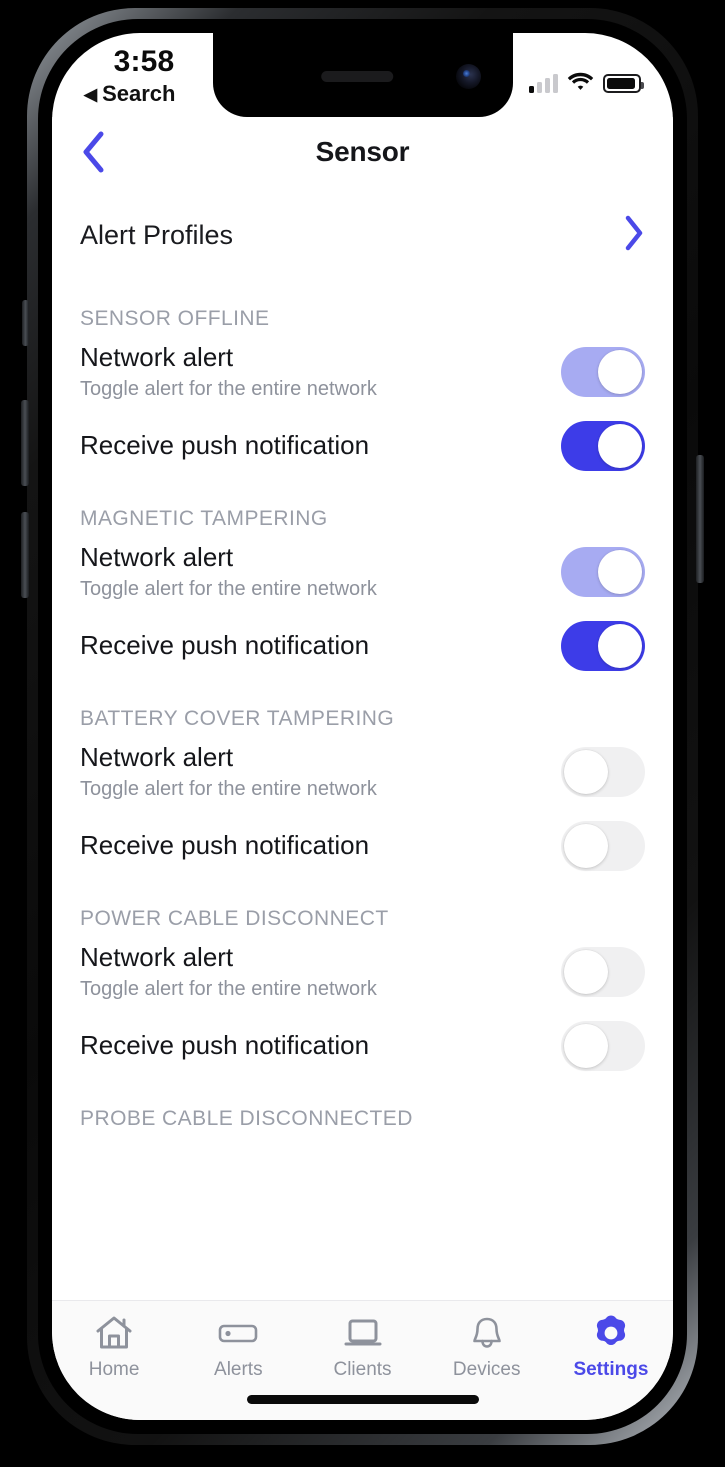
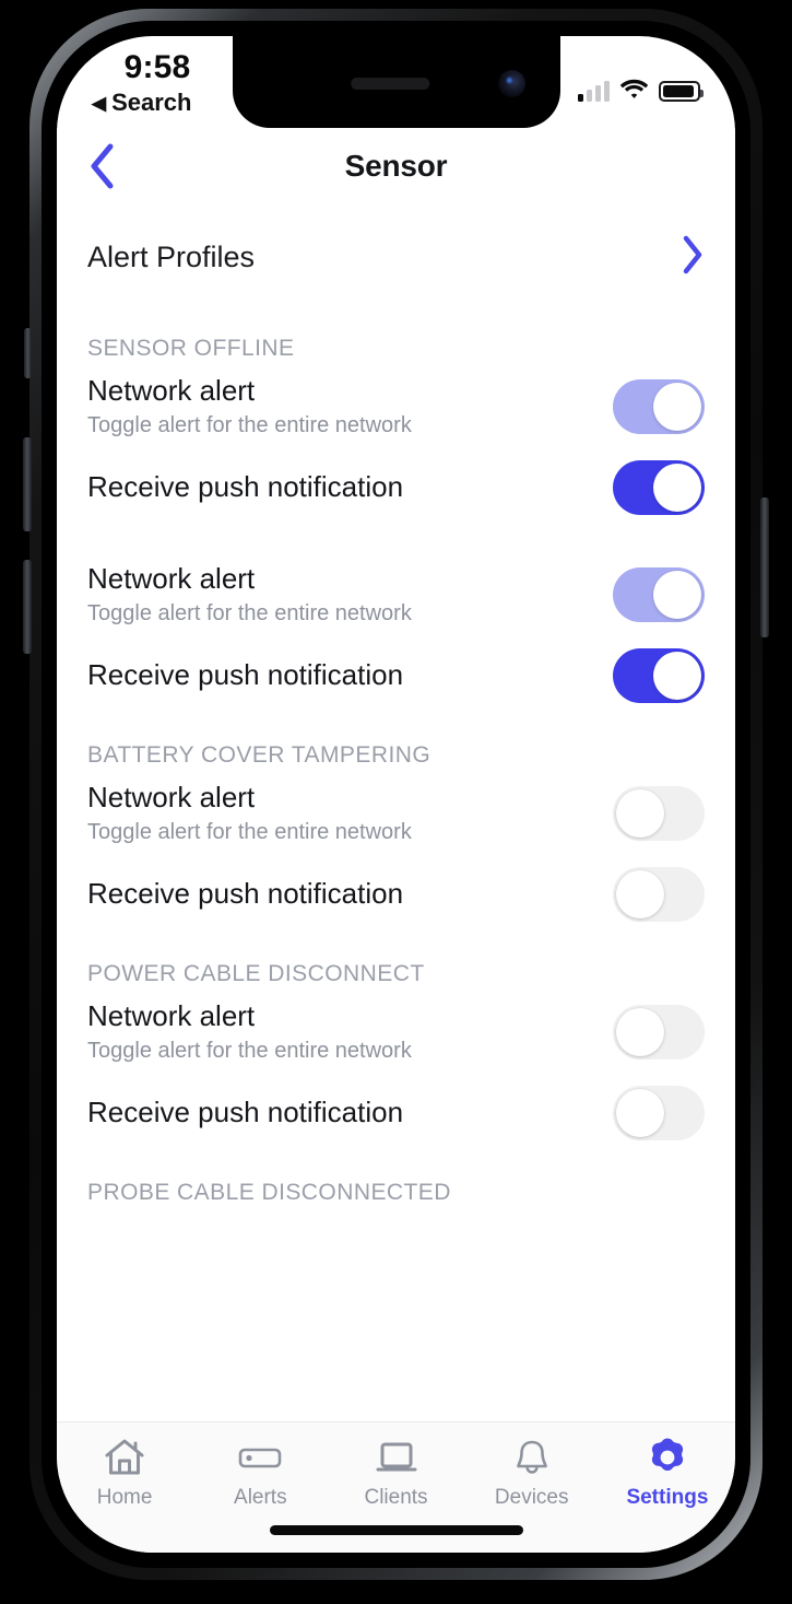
- 3:58
+ 9:58
  ◀
  Search
  Sensor
  Alert Profiles
  SENSOR OFFLINE
  Network alert
  Toggle alert for the entire network
  Receive push notification
- MAGNETIC TAMPERING
  Network alert
  Toggle alert for the entire network
  Receive push notification
  BATTERY COVER TAMPERING
  Network alert
  Toggle alert for the entire network
  Receive push notification
  POWER CABLE DISCONNECT
  Network alert
  Toggle alert for the entire network
  Receive push notification
  PROBE CABLE DISCONNECTED
  Home
  Alerts
  Clients
  Devices
  Settings
